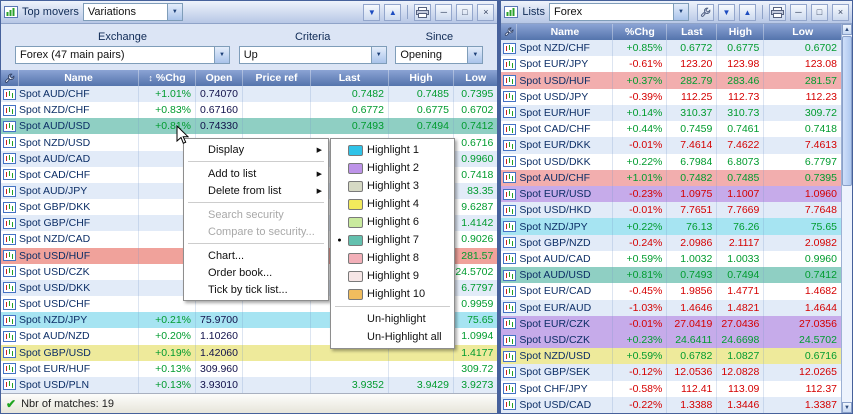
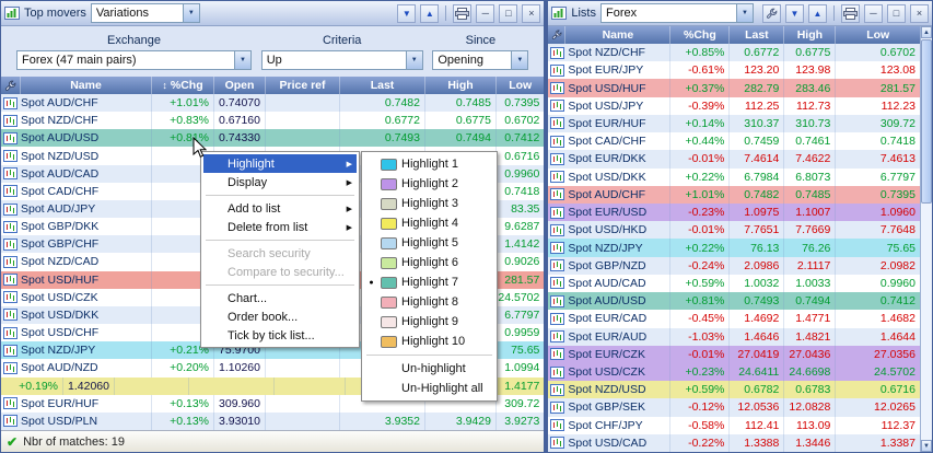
  Top movers
  Variations
  ▼
  ▲
  ─
  □
  ×
  Exchange
  Forex (47 main pairs)
  Criteria
  Up
  Since
  Opening
  Name
  ↕
  %Chg
  Open
  Price ref
  Last
  High
  Low
  Spot AUD/CHF
  +1.01%
  0.74070
  0.7482
  0.7485
  0.7395
  Spot NZD/CHF
  +0.83%
  0.67160
  0.6772
  0.6775
  0.6702
  Spot AUD/USD
  +0.81%
  0.74330
  0.7493
  0.7494
  0.7412
  Spot NZD/USD
  0.6716
  Spot AUD/CAD
  0.9960
  Spot CAD/CHF
  0.7418
  Spot AUD/JPY
  83.35
  Spot GBP/DKK
  9.6287
  Spot GBP/CHF
  1.4142
  Spot NZD/CAD
  0.9026
  Spot USD/HUF
  281.57
  Spot USD/CZK
  24.5702
  Spot USD/DKK
  6.7797
  Spot USD/CHF
  0.9959
  Spot NZD/JPY
  +0.21%
  75.9700
  75.65
  Spot AUD/NZD
  +0.20%
  1.10260
  1.0994
- Spot GBP/USD
  +0.19%
  1.42060
  1.4177
  Spot EUR/HUF
  +0.13%
  309.960
  309.72
  Spot USD/PLN
  +0.13%
  3.93010
  3.9352
  3.9429
  3.9273
  ✔
  Nbr of matches: 19
  Lists
  Forex
  ▼
  ▲
  ─
  □
  ×
  Name
  %Chg
  Last
  High
  Low
  Spot NZD/CHF
  +0.85%
  0.6772
  0.6775
  0.6702
  Spot EUR/JPY
  -0.61%
  123.20
  123.98
  123.08
  Spot USD/HUF
  +0.37%
  282.79
  283.46
  281.57
  Spot USD/JPY
  -0.39%
  112.25
  112.73
  112.23
  Spot EUR/HUF
  +0.14%
  310.37
  310.73
  309.72
  Spot CAD/CHF
  +0.44%
  0.7459
  0.7461
  0.7418
  Spot EUR/DKK
  -0.01%
  7.4614
  7.4622
  7.4613
  Spot USD/DKK
  +0.22%
  6.7984
  6.8073
  6.7797
  Spot AUD/CHF
  +1.01%
  0.7482
  0.7485
  0.7395
  Spot EUR/USD
  -0.23%
  1.0975
  1.1007
  1.0960
  Spot USD/HKD
  -0.01%
  7.7651
  7.7669
  7.7648
  Spot NZD/JPY
  +0.22%
  76.13
  76.26
  75.65
  Spot GBP/NZD
  -0.24%
  2.0986
  2.1117
  2.0982
  Spot AUD/CAD
  +0.59%
  1.0032
  1.0033
  0.9960
  Spot AUD/USD
  +0.81%
  0.7493
  0.7494
  0.7412
  Spot EUR/CAD
  -0.45%
- 1.9856
+ 1.4692
  1.4771
  1.4682
  Spot EUR/AUD
  -1.03%
  1.4646
  1.4821
  1.4644
  Spot EUR/CZK
  -0.01%
  27.0419
  27.0436
  27.0356
  Spot USD/CZK
  +0.23%
  24.6411
  24.6698
  24.5702
  Spot NZD/USD
  +0.59%
  0.6782
- 1.0827
+ 0.6783
  0.6716
  Spot GBP/SEK
  -0.12%
  12.0536
  12.0828
  12.0265
  Spot CHF/JPY
  -0.58%
  112.41
  113.09
  112.37
  Spot USD/CAD
  -0.22%
  1.3388
  1.3446
  1.3387
+ Highlight
  Display
  Add to list
  Delete from list
  Search security
  Compare to security...
  Chart...
  Order book...
  Tick by tick list...
  Highlight 1
  Highlight 2
  Highlight 3
  Highlight 4
+ Highlight 5
  Highlight 6
  Highlight 7
  Highlight 8
  Highlight 9
  Highlight 10
  Un-highlight
  Un-Highlight all
